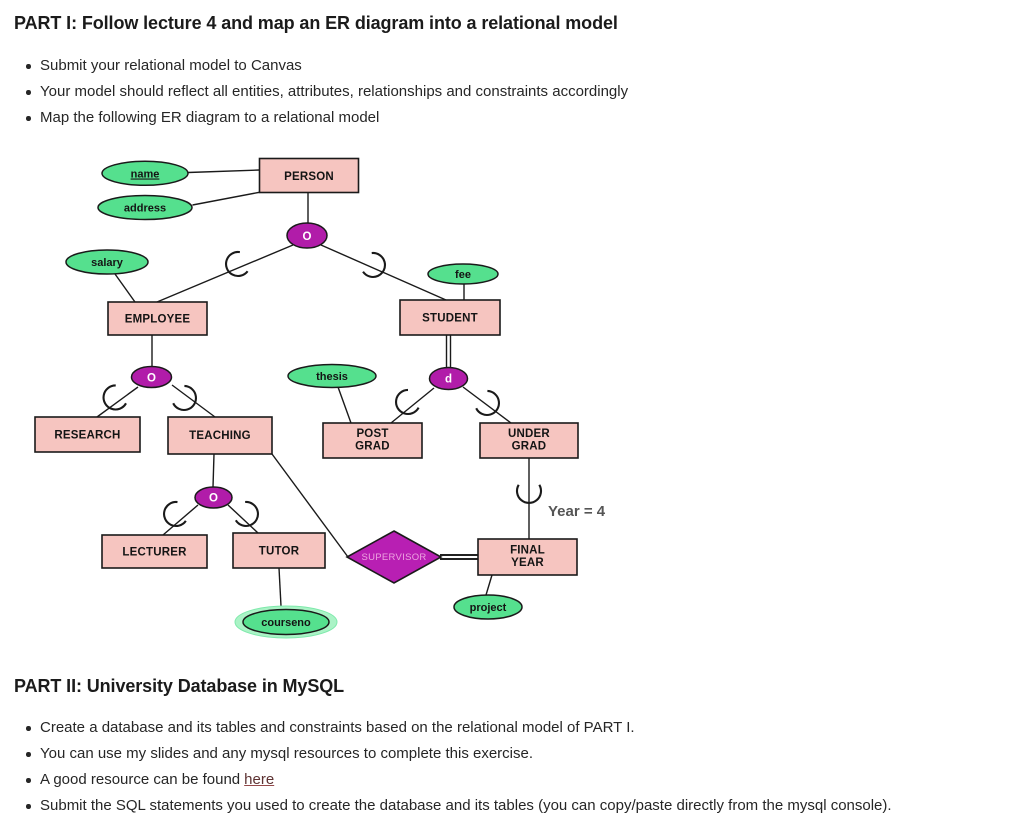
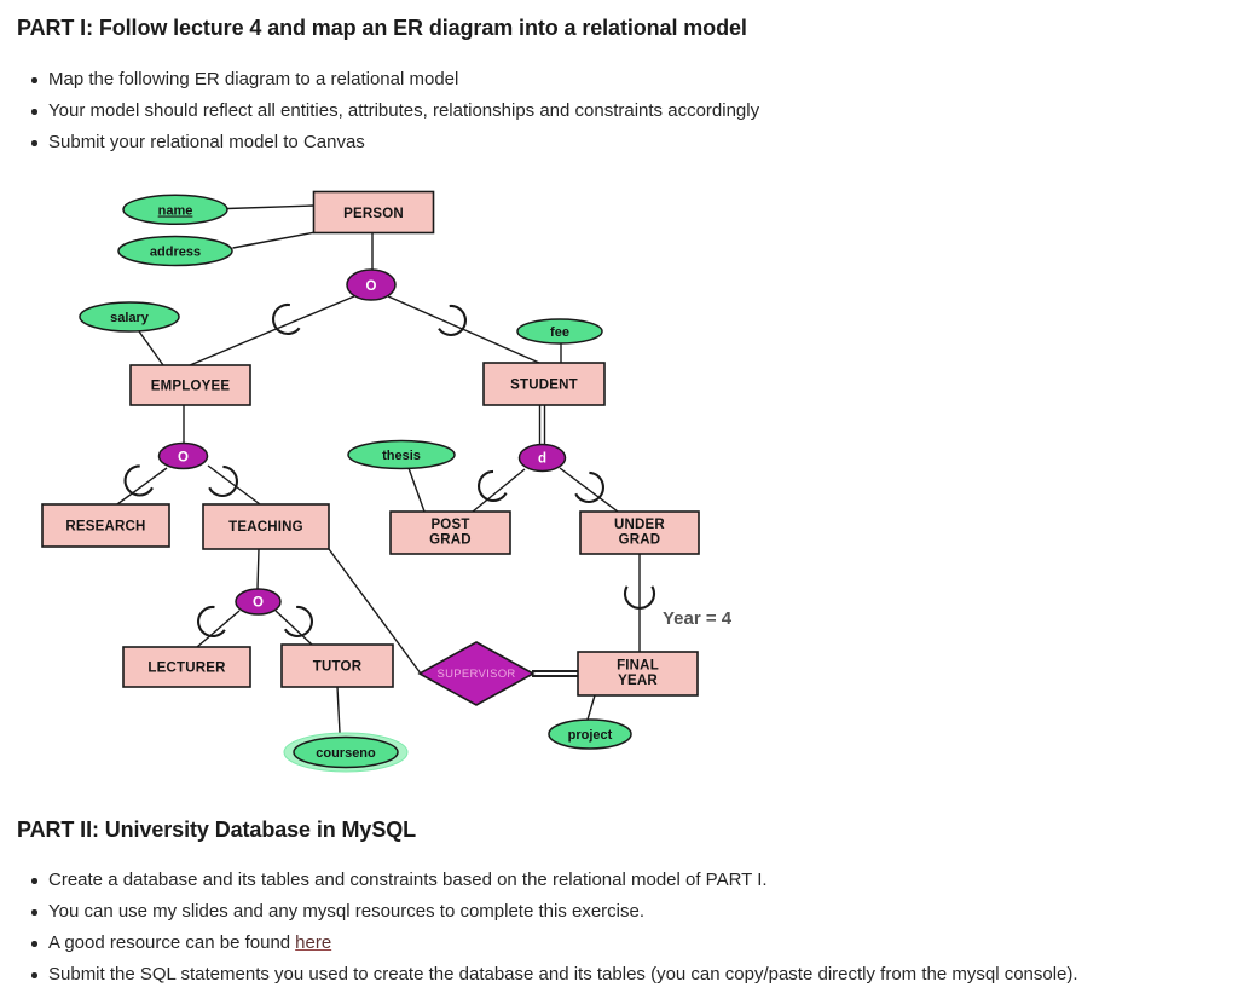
  PART I: Follow lecture 4 and map an ER diagram into a relational model
- Submit your relational model to Canvas
+ Map the following ER diagram to a relational model
  Your model should reflect all entities, attributes, relationships and constraints accordingly
- Map the following ER diagram to a relational model
+ Submit your relational model to Canvas
  name
  address
  salary
  fee
  thesis
  courseno
  project
  PERSON
  EMPLOYEE
  STUDENT
  RESEARCH
  TEACHING
  POST
  GRAD
  UNDER
  GRAD
  LECTURER
  TUTOR
  FINAL
  YEAR
  O
  O
  d
  O
  SUPERVISOR
  Year = 4
  PART II: University Database in MySQL
  Create a database and its tables and constraints based on the relational model of PART I.
  You can use my slides and any mysql resources to complete this exercise.
  A good resource can be found here
  Submit the SQL statements you used to create the database and its tables (you can copy/paste directly from the mysql console).
